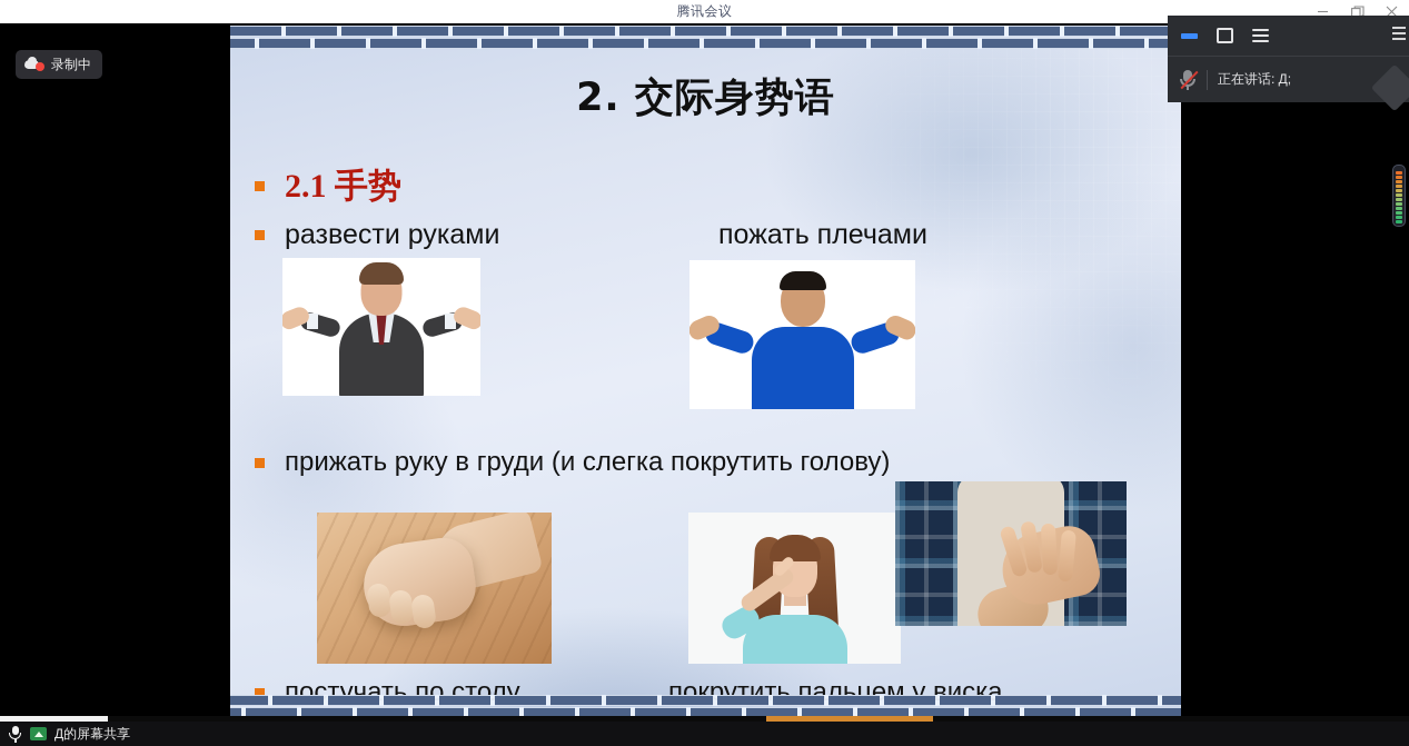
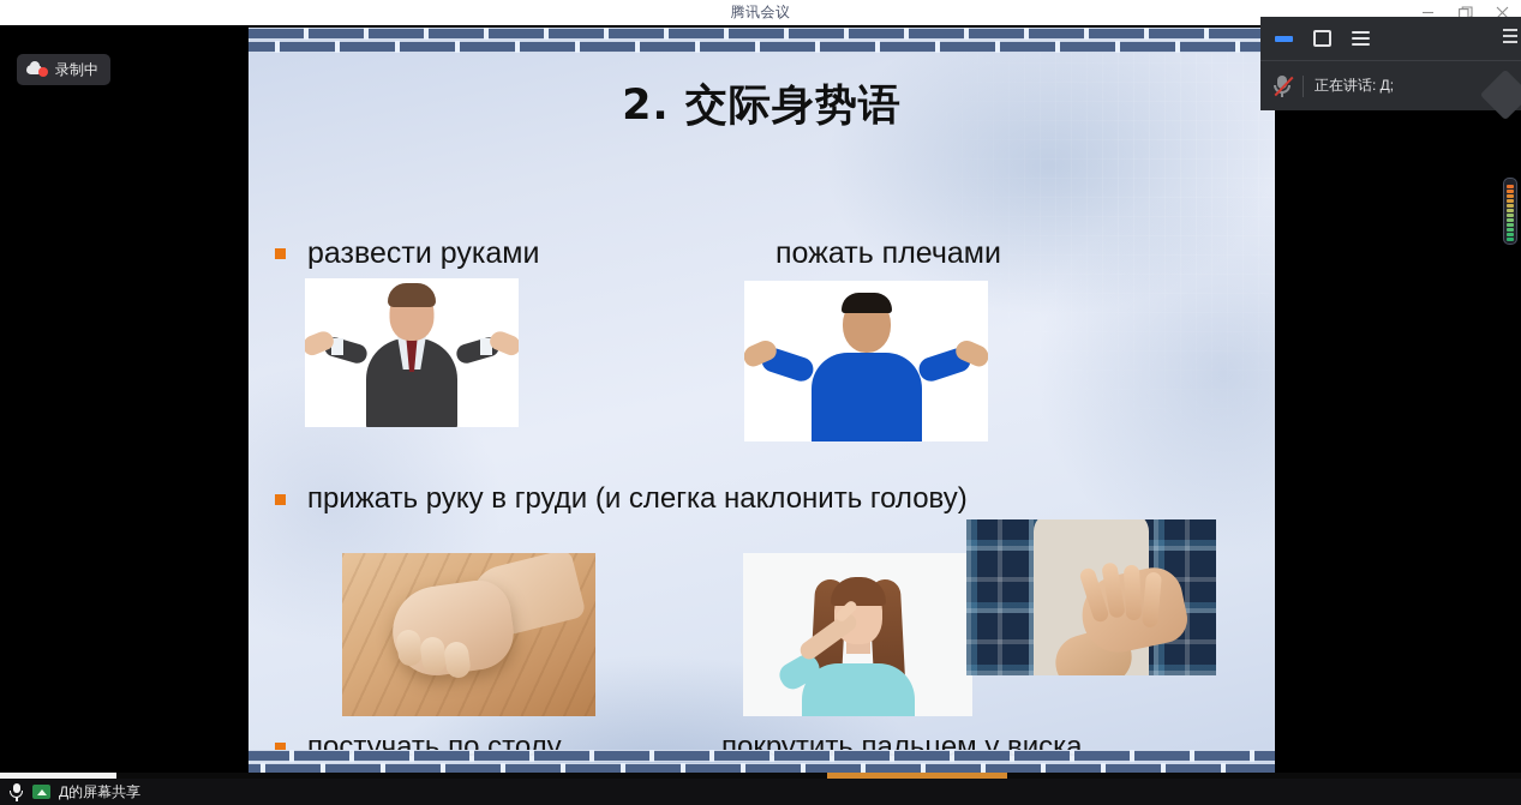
  腾讯会议
  录制中
  2. 交际身势语
- 2.1 手势
  развести руками
  пожать плечами
- прижать руку в груди (и слегка покрутить голову)
+ прижать руку в груди (и слегка наклонить голову)
  постучать по столу
  покрутить пальцем у виска
  正在讲话: Д;
  Д的屏幕共享
